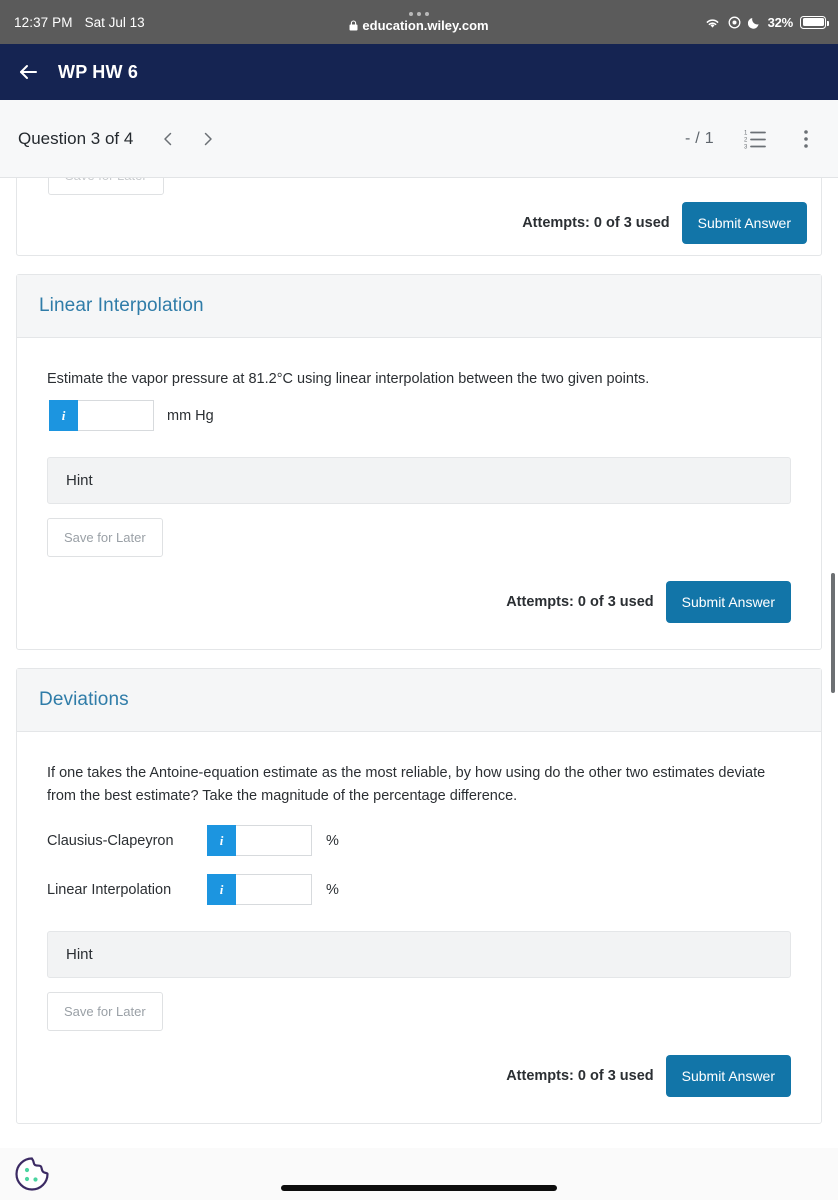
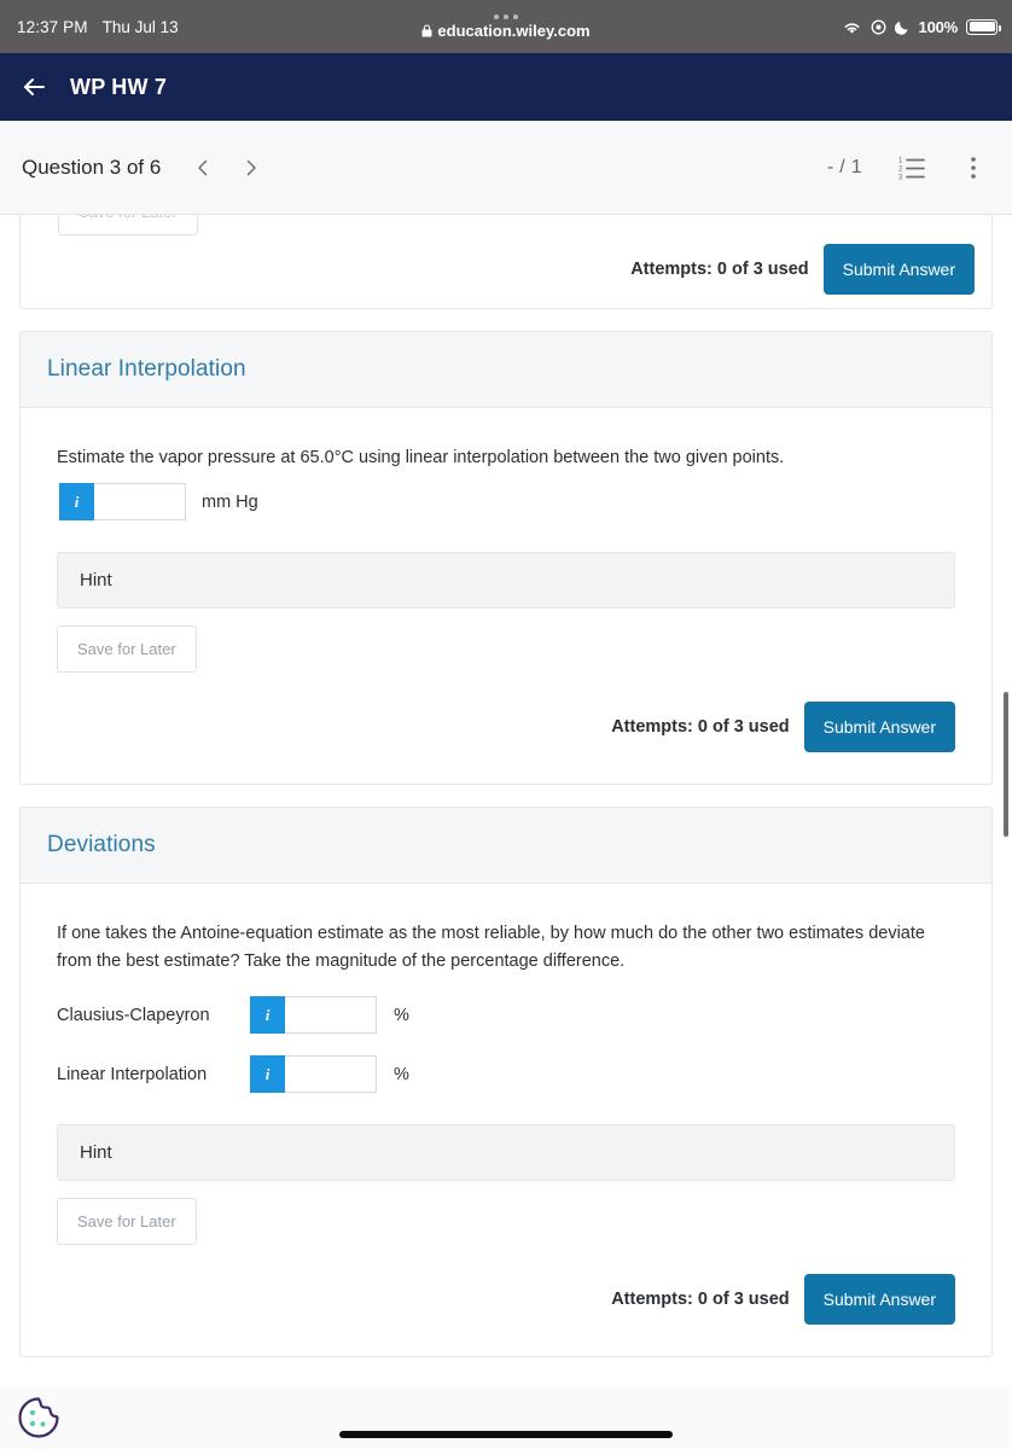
  12:37 PM
- Sat Jul 13
+ Thu Jul 13
  education.wiley.com
- 32%
+ 100%
- WP HW 6
+ WP HW 7
- Question 3 of 4
+ Question 3 of 6
  - / 1
  Attempts: 0 of 3 used
  Submit Answer
  Linear Interpolation
- Estimate the vapor pressure at 81.2°C using linear interpolation between the two given points.
+ Estimate the vapor pressure at 65.0°C using linear interpolation between the two given points.
  i
  mm Hg
  Hint
  Save for Later
  Attempts: 0 of 3 used
  Submit Answer
  Deviations
- If one takes the Antoine-equation estimate as the most reliable, by how using do the other two estimates deviate from the best estimate? Take the magnitude of the percentage difference.
+ If one takes the Antoine-equation estimate as the most reliable, by how much do the other two estimates deviate from the best estimate? Take the magnitude of the percentage difference.
  Clausius-Clapeyron
  i
  %
  Linear Interpolation
  i
  %
  Hint
  Save for Later
  Attempts: 0 of 3 used
  Submit Answer
